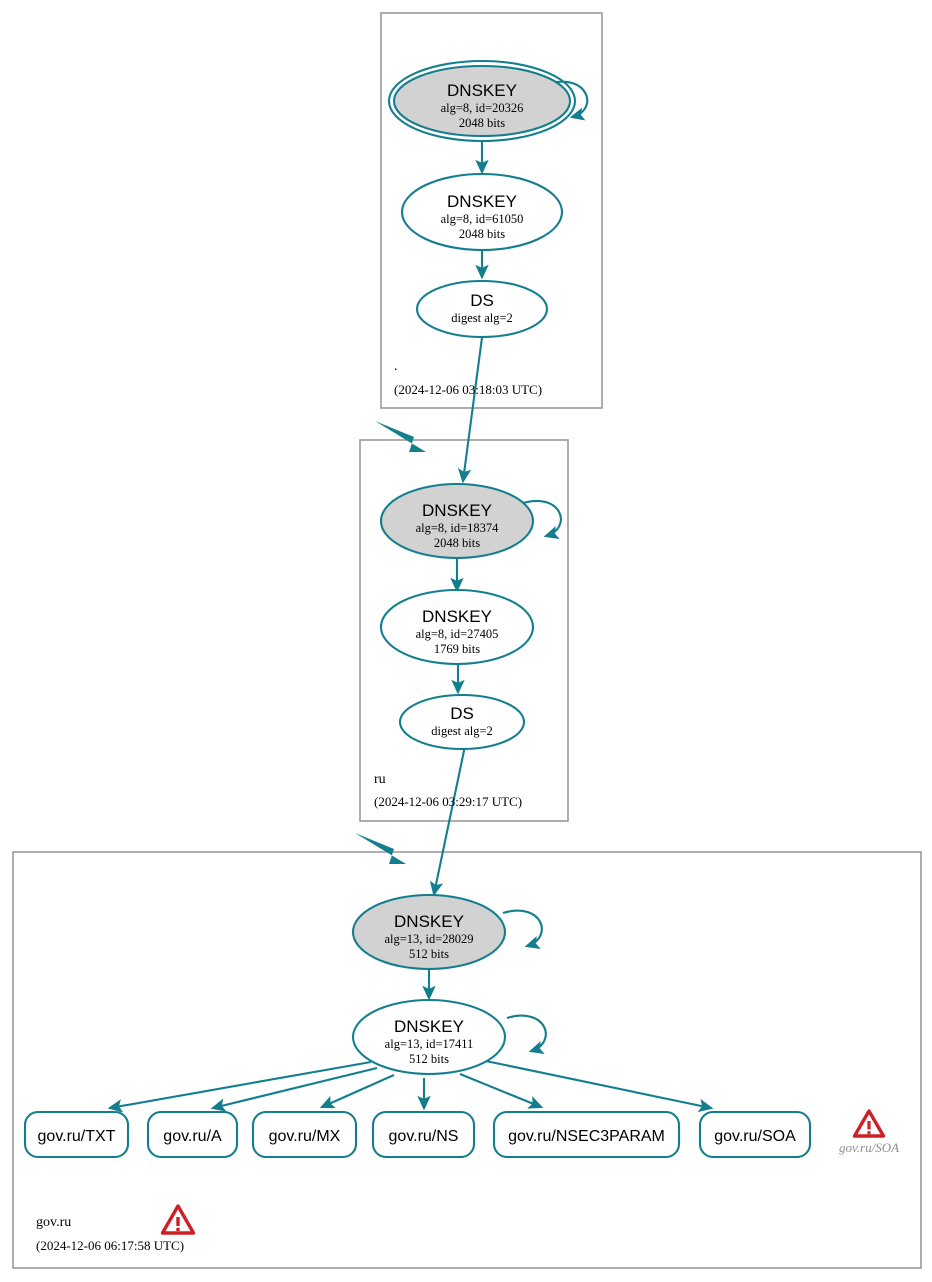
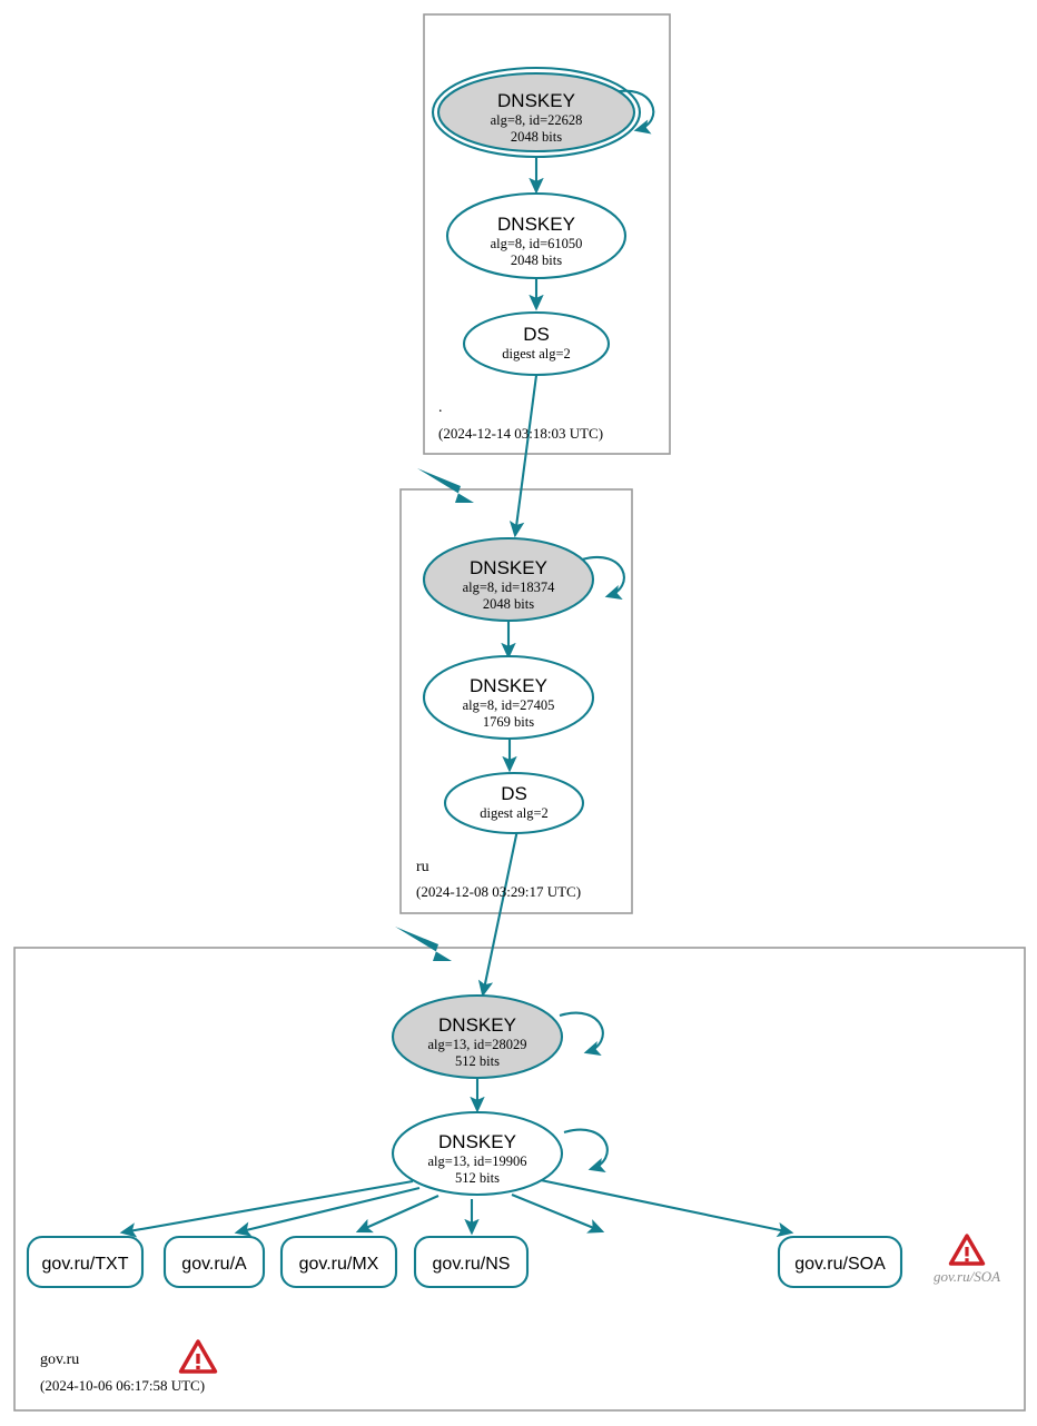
  DNSKEY
- alg=8, id=20326
+ alg=8, id=22628
  2048 bits
  DNSKEY
  alg=8, id=61050
  2048 bits
  DS
  digest alg=2
  .
- (2024-12-06 03:18:03 UTC)
+ (2024-12-14 03:18:03 UTC)
  DNSKEY
  alg=8, id=18374
  2048 bits
  DNSKEY
  alg=8, id=27405
  1769 bits
  DS
  digest alg=2
  ru
- (2024-12-06 03:29:17 UTC)
+ (2024-12-08 03:29:17 UTC)
  DNSKEY
  alg=13, id=28029
  512 bits
  DNSKEY
- alg=13, id=17411
+ alg=13, id=19906
  512 bits
  gov.ru/TXT
  gov.ru/A
  gov.ru/MX
  gov.ru/NS
- gov.ru/NSEC3PARAM
  gov.ru/SOA
  gov.ru/SOA
  gov.ru
- (2024-12-06 06:17:58 UTC)
+ (2024-10-06 06:17:58 UTC)
